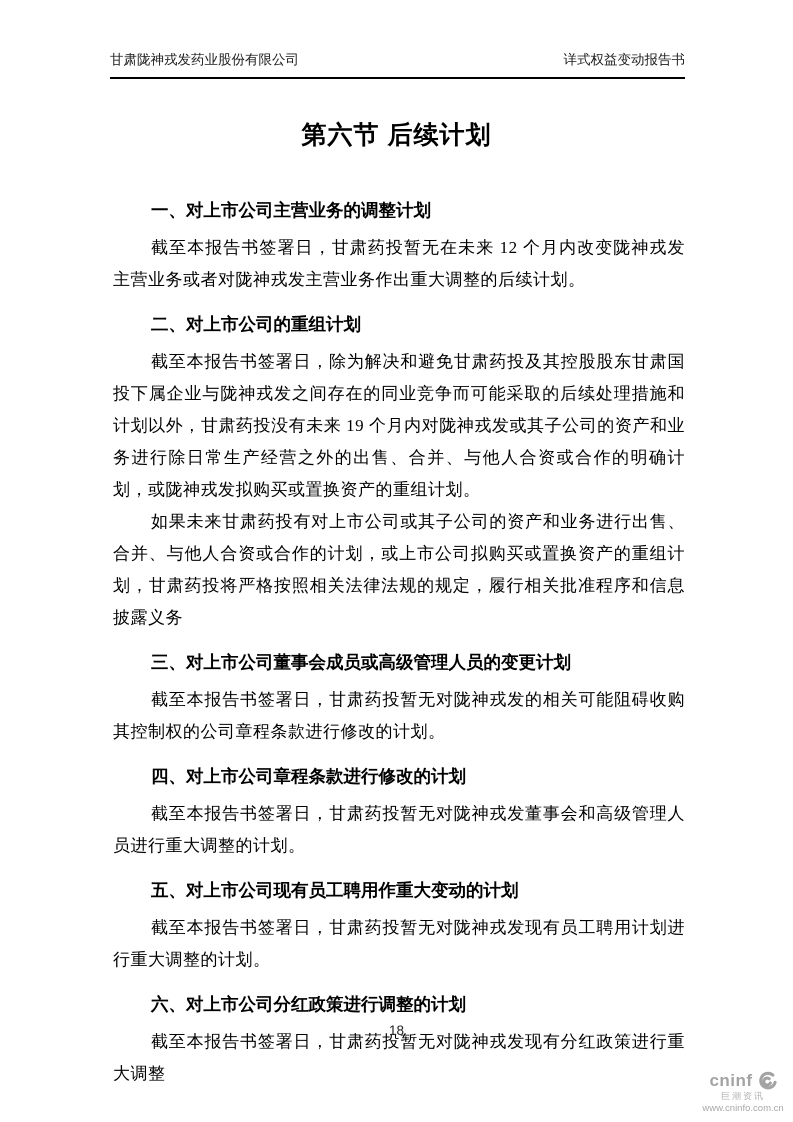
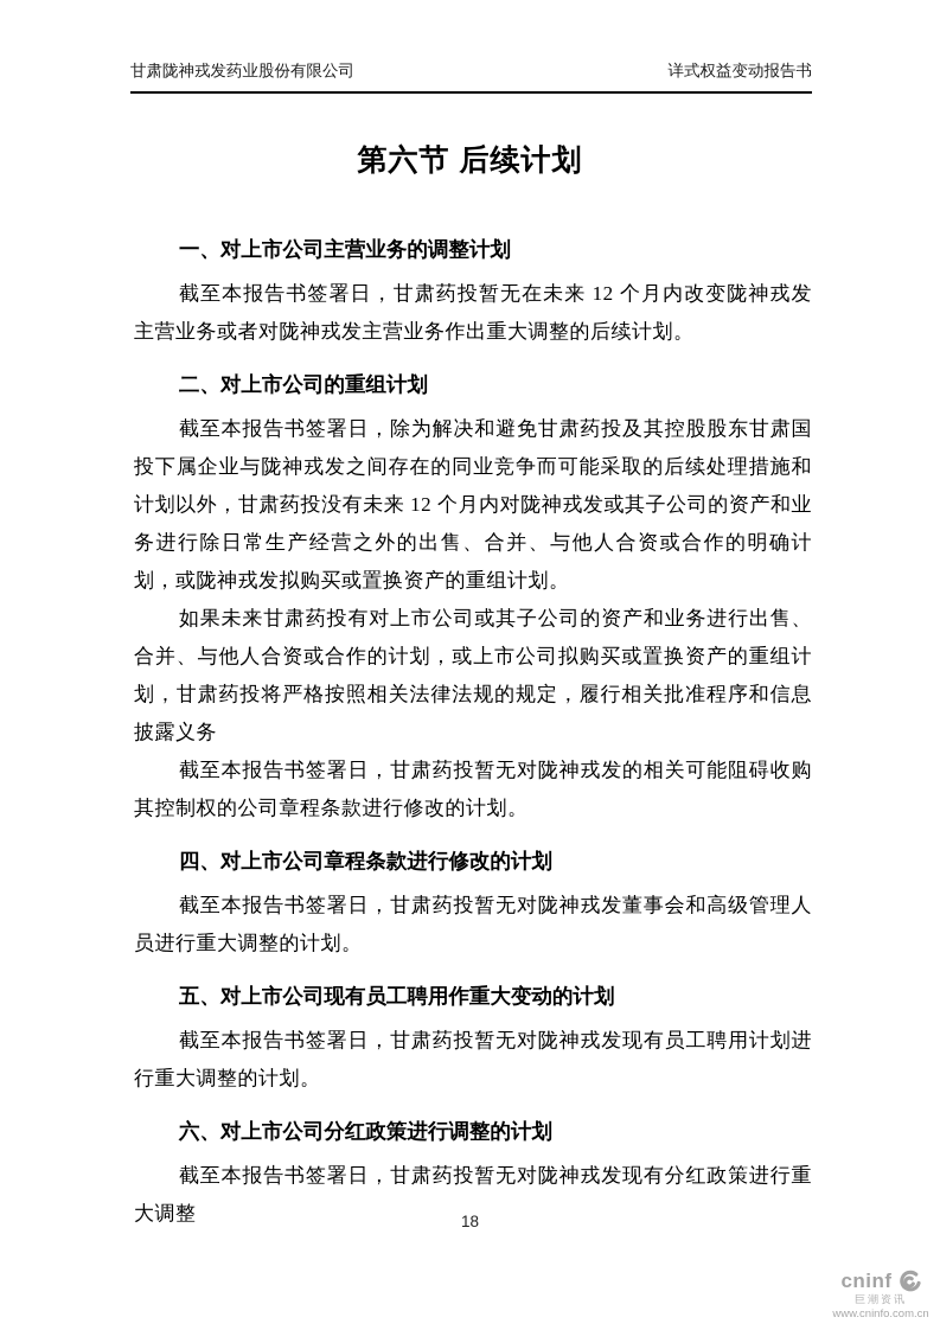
  甘肃陇神戎发药业股份有限公司
  详式权益变动报告书
  第六节 后续计划
  一、对上市公司主营业务的调整计划
  截至本报告书签署日，甘肃药投暂无在未来 12 个月内改变陇神戎发主营业务或者对陇神戎发主营业务作出重大调整的后续计划。
  二、对上市公司的重组计划
- 截至本报告书签署日，除为解决和避免甘肃药投及其控股股东甘肃国投下属企业与陇神戎发之间存在的同业竞争而可能采取的后续处理措施和计划以外，甘肃药投没有未来 19 个月内对陇神戎发或其子公司的资产和业务进行除日常生产经营之外的出售、合并、与他人合资或合作的明确计划，或陇神戎发拟购买或置换资产的重组计划。
+ 截至本报告书签署日，除为解决和避免甘肃药投及其控股股东甘肃国投下属企业与陇神戎发之间存在的同业竞争而可能采取的后续处理措施和计划以外，甘肃药投没有未来 12 个月内对陇神戎发或其子公司的资产和业务进行除日常生产经营之外的出售、合并、与他人合资或合作的明确计划，或陇神戎发拟购买或置换资产的重组计划。
  如果未来甘肃药投有对上市公司或其子公司的资产和业务进行出售、合并、与他人合资或合作的计划，或上市公司拟购买或置换资产的重组计划，甘肃药投将严格按照相关法律法规的规定，履行相关批准程序和信息披露义务
- 三、对上市公司董事会成员或高级管理人员的变更计划
  截至本报告书签署日，甘肃药投暂无对陇神戎发的相关可能阻碍收购其控制权的公司章程条款进行修改的计划。
  四、对上市公司章程条款进行修改的计划
  截至本报告书签署日，甘肃药投暂无对陇神戎发董事会和高级管理人员进行重大调整的计划。
  五、对上市公司现有员工聘用作重大变动的计划
  截至本报告书签署日，甘肃药投暂无对陇神戎发现有员工聘用计划进行重大调整的计划。
  六、对上市公司分红政策进行调整的计划
  截至本报告书签署日，甘肃药投暂无对陇神戎发现有分红政策进行重大调整
  18
  cninf
  巨潮资讯
  www.cninfo.com.cn
